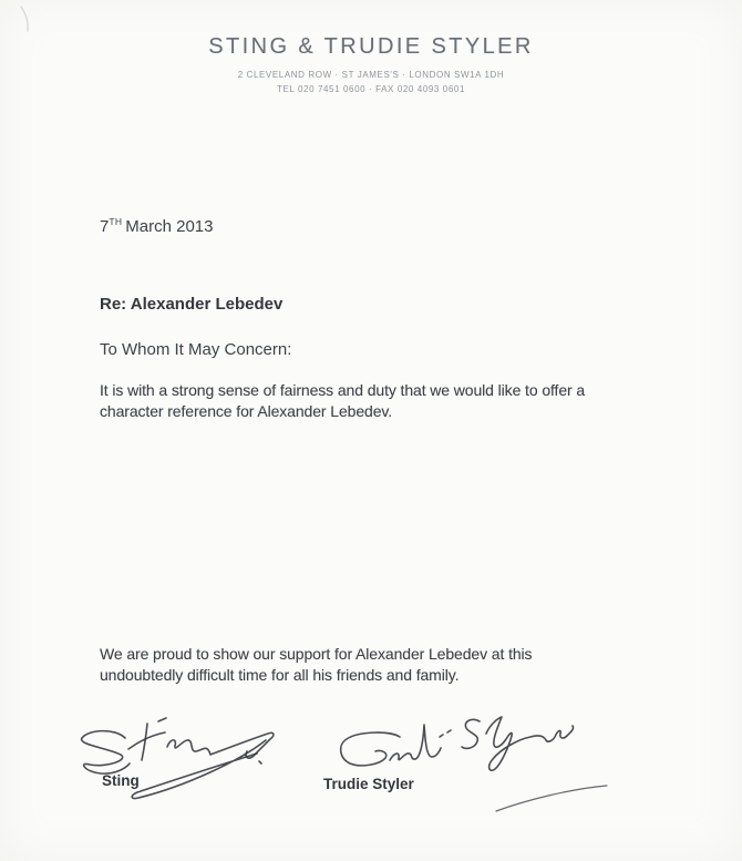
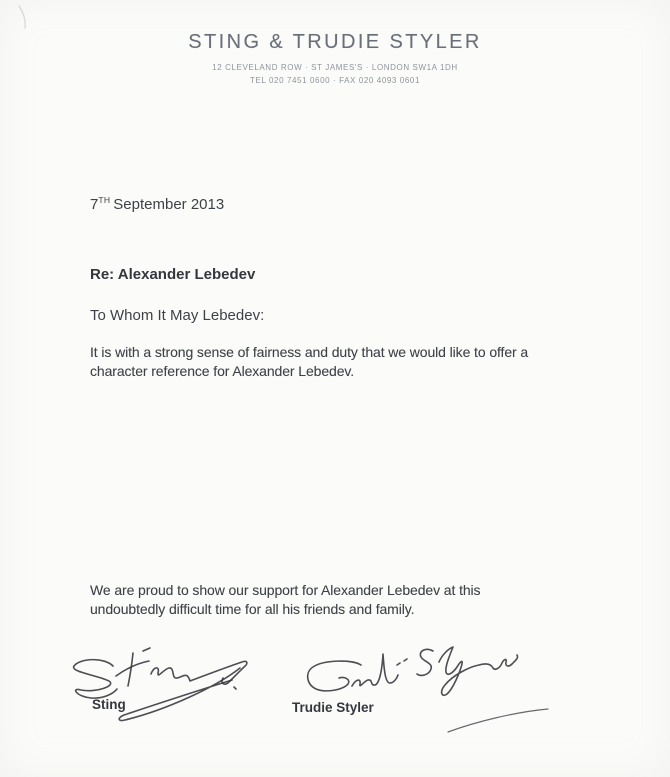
  STING & TRUDIE STYLER
- 2 CLEVELAND ROW · ST JAMES'S · LONDON SW1A 1DH
+ 12 CLEVELAND ROW · ST JAMES'S · LONDON SW1A 1DH
  TEL 020 7451 0600 · FAX 020 4093 0601
- 7TH March 2013
+ 7TH September 2013
  Re: Alexander Lebedev
- To Whom It May Concern:
+ To Whom It May Lebedev:
  It is with a strong sense of fairness and duty that we would like to offer a
  character reference for Alexander Lebedev.
  We are proud to show our support for Alexander Lebedev at this
  undoubtedly difficult time for all his friends and family.
  Sting
  Trudie Styler
